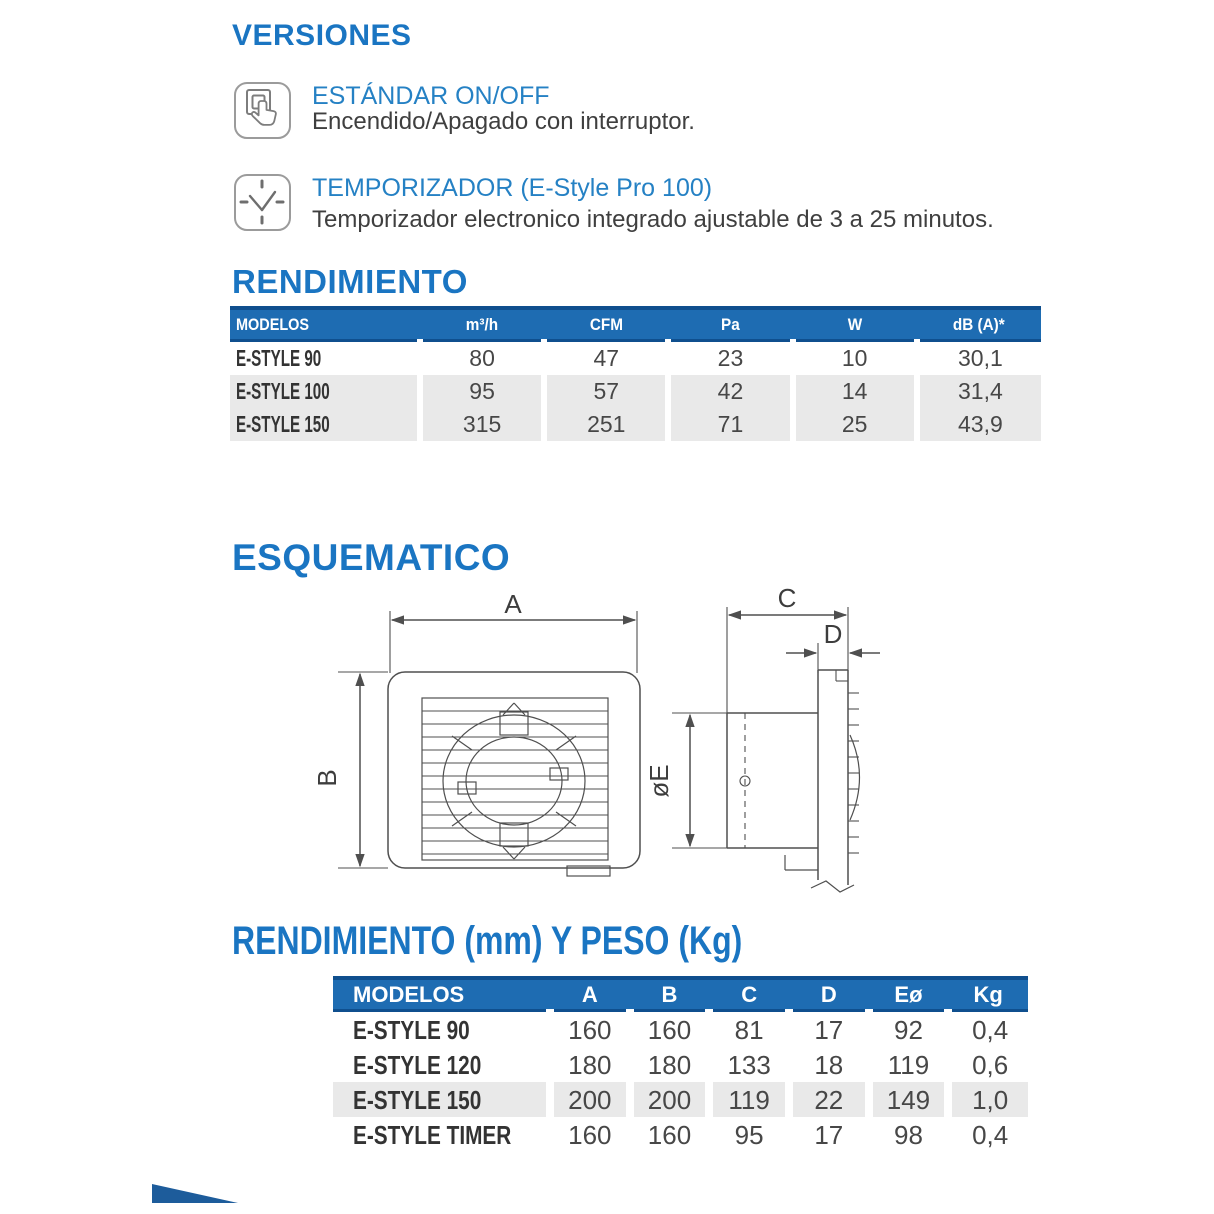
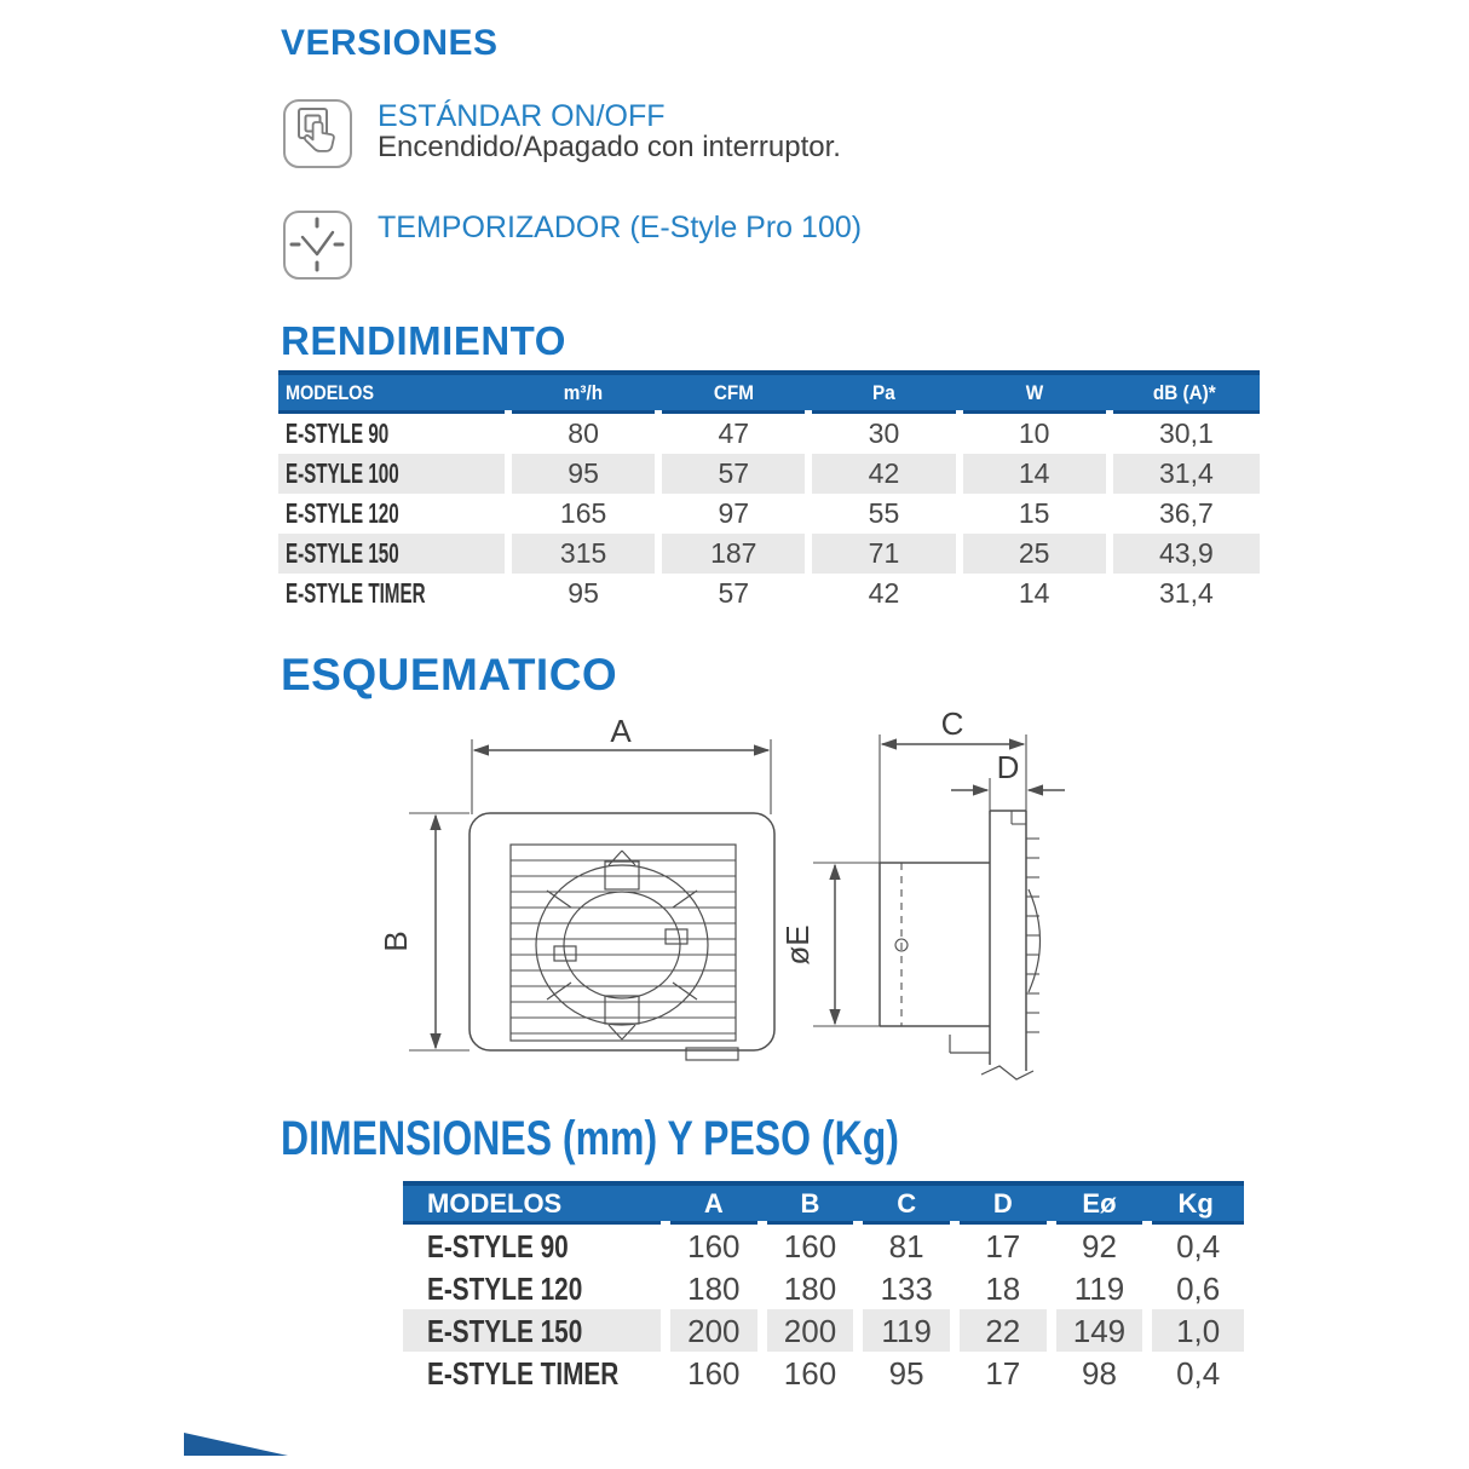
  VERSIONES
  ESTÁNDAR ON/OFF
  Encendido/Apagado con interruptor.
  TEMPORIZADOR (E-Style Pro 100)
- Temporizador electronico integrado ajustable de 3 a 25 minutos.
  RENDIMIENTO
  MODELOS	m³/h	CFM	Pa	W	dB (A)*
- E-STYLE 90	80	47	23	10	30,1
+ E-STYLE 90	80	47	30	10	30,1
  E-STYLE 100	95	57	42	14	31,4
+ E-STYLE 120	165	97	55	15	36,7
- E-STYLE 150	315	251	71	25	43,9
+ E-STYLE 150	315	187	71	25	43,9
+ E-STYLE TIMER	95	57	42	14	31,4
  ESQUEMATICO
  A
  C
  D
- RENDIMIENTO (mm) Y PESO (Kg)
+ DIMENSIONES (mm) Y PESO (Kg)
  MODELOS	A	B	C	D	Eø	Kg
  E-STYLE 90	160	160	81	17	92	0,4
  E-STYLE 120	180	180	133	18	119	0,6
  E-STYLE 150	200	200	119	22	149	1,0
  E-STYLE TIMER	160	160	95	17	98	0,4
